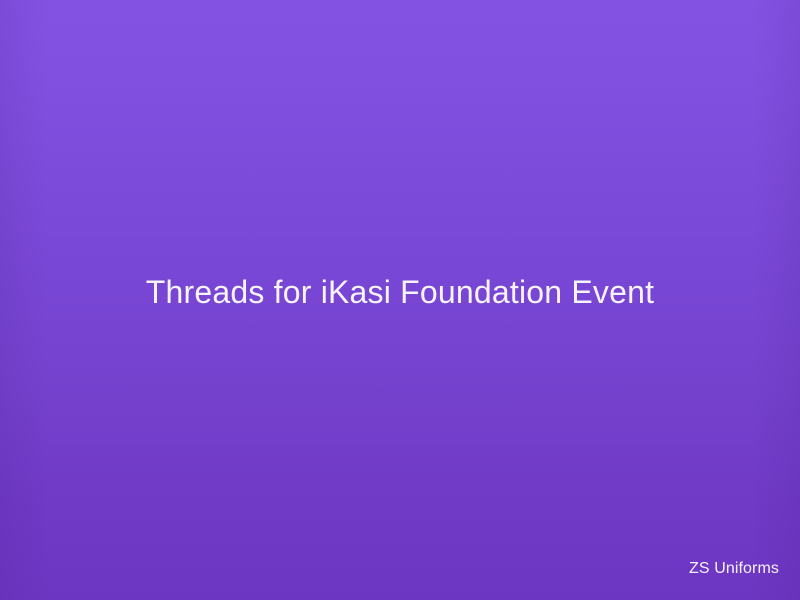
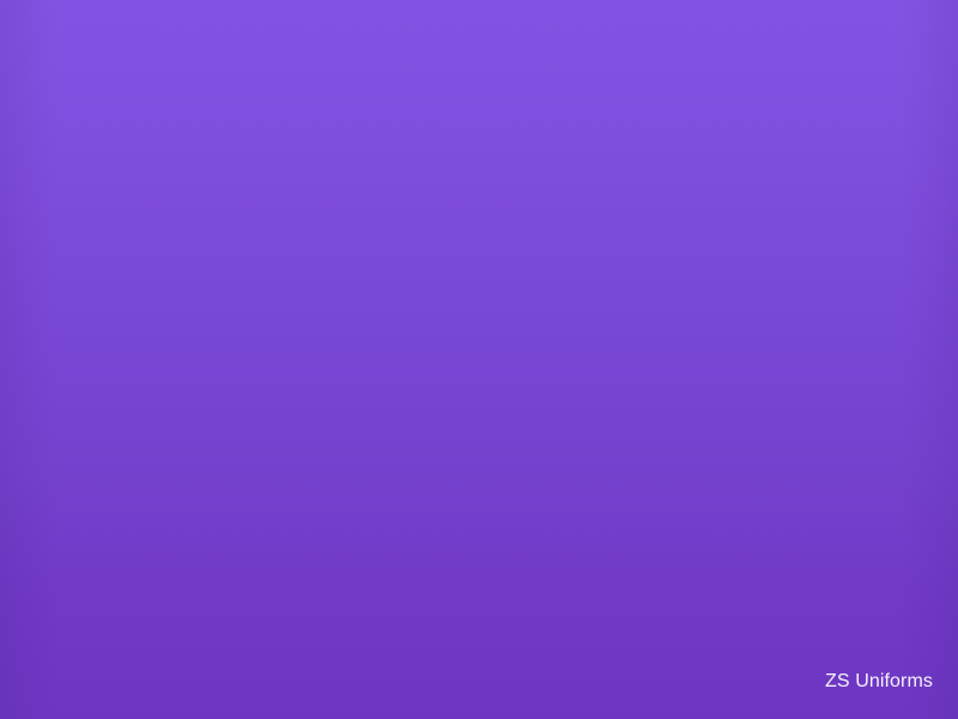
- Threads for iKasi Foundation Event
  ZS Uniforms
